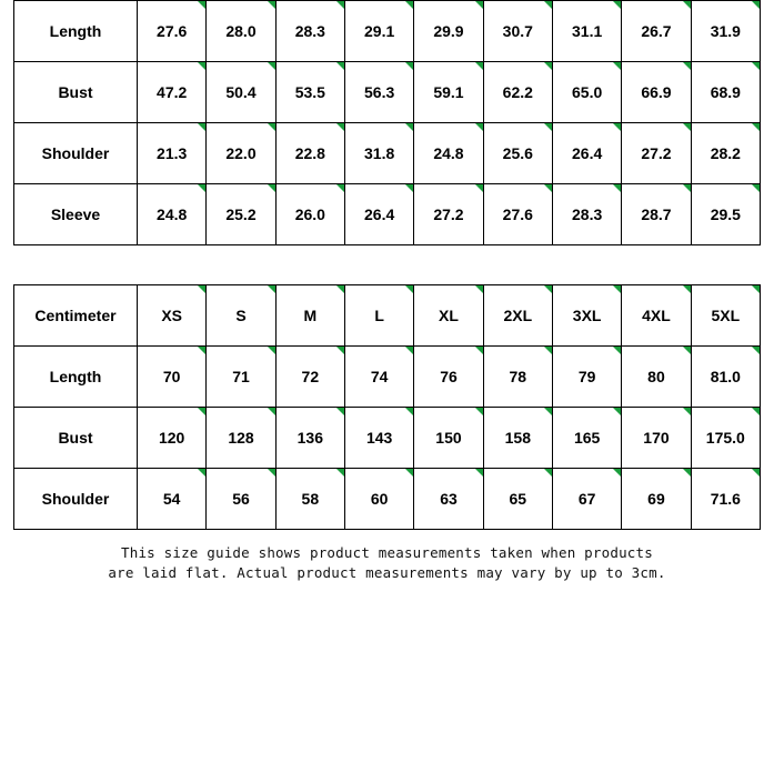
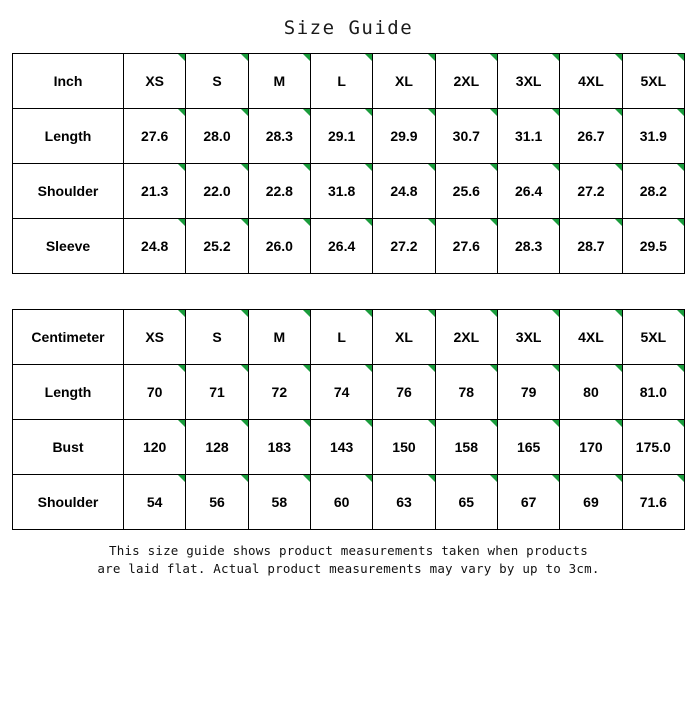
+ Size Guide
+ Inch	XS	S	M	L	XL	2XL	3XL	4XL	5XL
  Length	27.6	28.0	28.3	29.1	29.9	30.7	31.1	26.7	31.9
- Bust	47.2	50.4	53.5	56.3	59.1	62.2	65.0	66.9	68.9
  Shoulder	21.3	22.0	22.8	31.8	24.8	25.6	26.4	27.2	28.2
  Sleeve	24.8	25.2	26.0	26.4	27.2	27.6	28.3	28.7	29.5
  Centimeter	XS	S	M	L	XL	2XL	3XL	4XL	5XL
  Length	70	71	72	74	76	78	79	80	81.0
- Bust	120	128	136	143	150	158	165	170	175.0
+ Bust	120	128	183	143	150	158	165	170	175.0
  Shoulder	54	56	58	60	63	65	67	69	71.6
  This size guide shows product measurements taken when products
  are laid flat. Actual product measurements may vary by up to 3cm.
